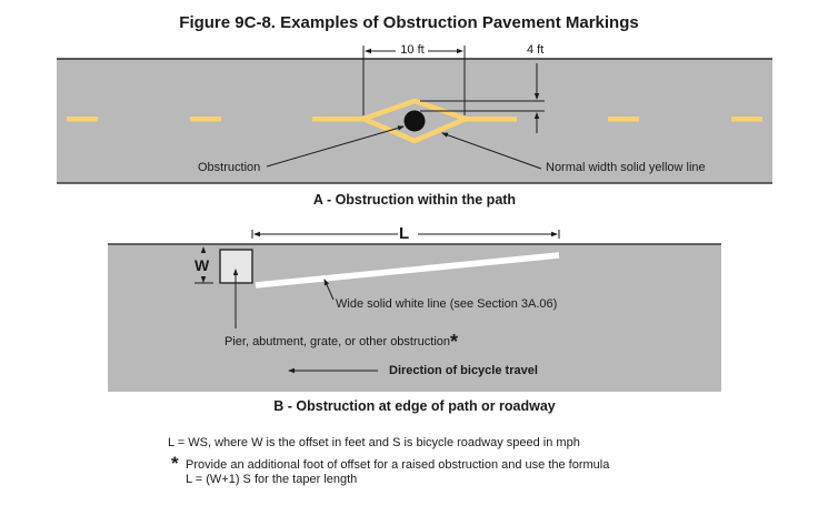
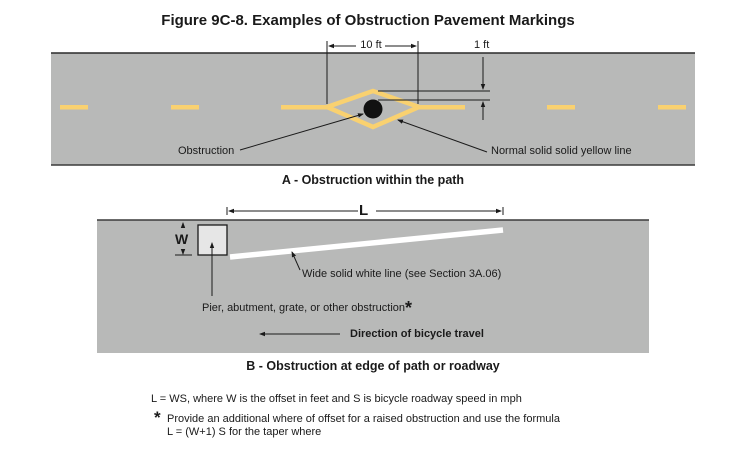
  Figure 9C-8. Examples of Obstruction Pavement Markings
  10 ft
- 4 ft
+ 1 ft
  Obstruction
- Normal width solid yellow line
+ Normal solid solid yellow line
  A - Obstruction within the path
  L
  W
  Wide solid white line (see Section 3A.06)
  Pier, abutment, grate, or other obstruction*
  Direction of bicycle travel
  B - Obstruction at edge of path or roadway
  L = WS, where W is the offset in feet and S is bicycle roadway speed in mph
  *
- Provide an additional foot of offset for a raised obstruction and use the formula
+ Provide an additional where of offset for a raised obstruction and use the formula
- L = (W+1) S for the taper length
+ L = (W+1) S for the taper where
